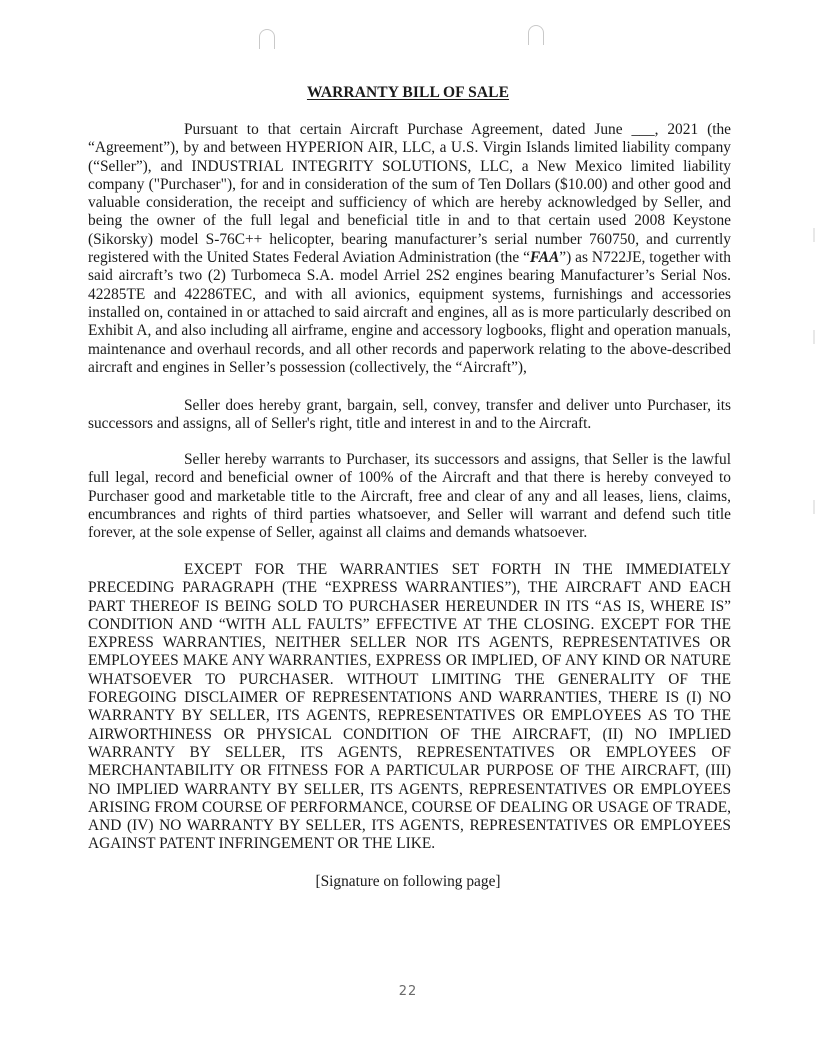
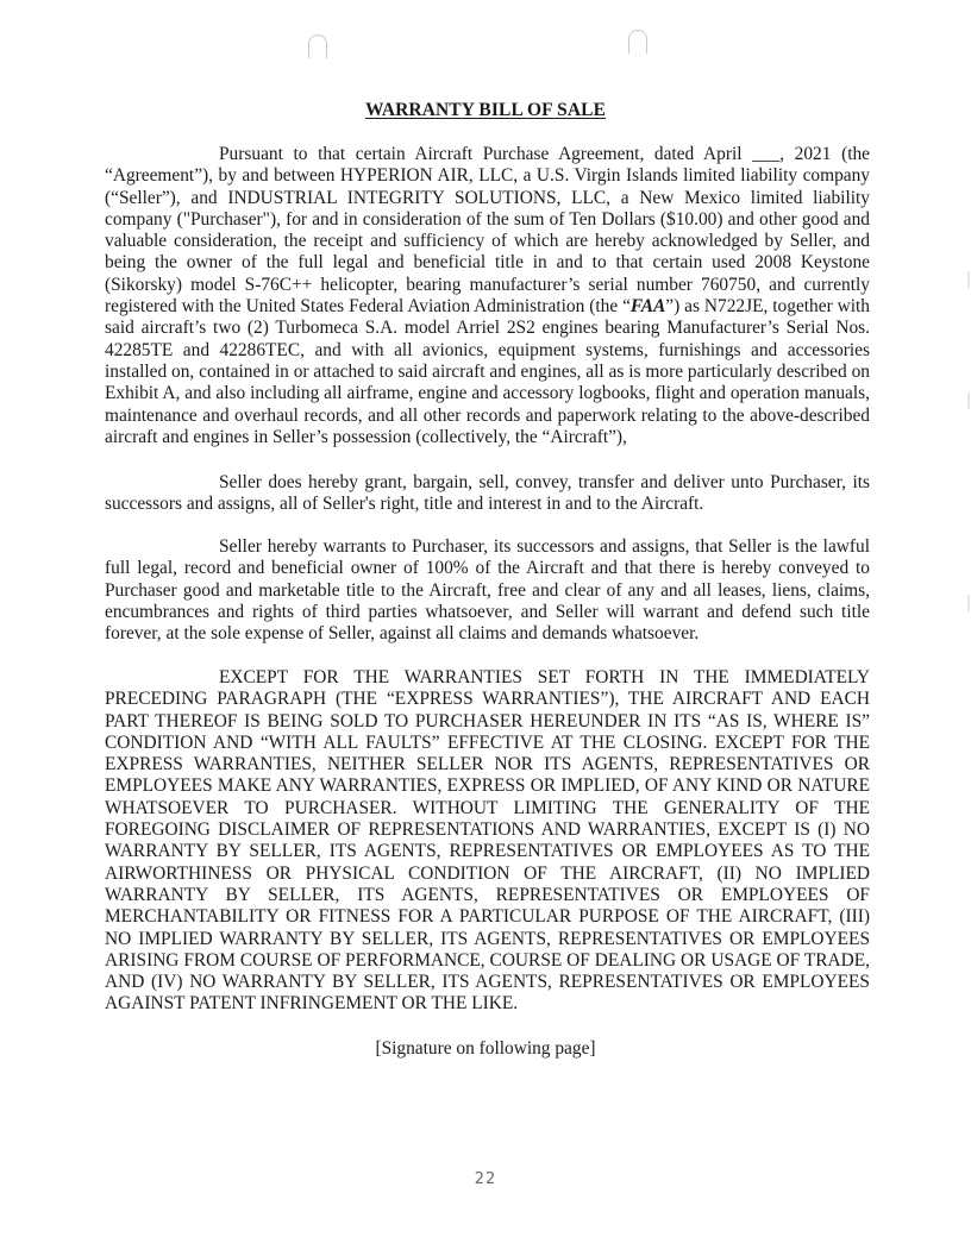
  WARRANTY BILL OF SALE
- Pursuant to that certain Aircraft Purchase Agreement, dated June ___, 2021 (the “Agreement”), by and between HYPERION AIR, LLC, a U.S. Virgin Islands limited liability company (“Seller”), and INDUSTRIAL INTEGRITY SOLUTIONS, LLC, a New Mexico limited liability company ("Purchaser"), for and in consideration of the sum of Ten Dollars ($10.00) and other good and valuable consideration, the receipt and sufficiency of which are hereby acknowledged by Seller, and being the owner of the full legal and beneficial title in and to that certain used 2008 Keystone (Sikorsky) model S-76C++ helicopter, bearing manufacturer’s serial number 760750, and currently registered with the United States Federal Aviation Administration (the “FAA”) as N722JE, together with said aircraft’s two (2) Turbomeca S.A. model Arriel 2S2 engines bearing Manufacturer’s Serial Nos. 42285TE and 42286TEC, and with all avionics, equipment systems, furnishings and accessories installed on, contained in or attached to said aircraft and engines, all as is more particularly described on Exhibit A, and also including all airframe, engine and accessory logbooks, flight and operation manuals, maintenance and overhaul records, and all other records and paperwork relating to the above-described aircraft and engines in Seller’s possession (collectively, the “Aircraft”),
+ Pursuant to that certain Aircraft Purchase Agreement, dated April ___, 2021 (the “Agreement”), by and between HYPERION AIR, LLC, a U.S. Virgin Islands limited liability company (“Seller”), and INDUSTRIAL INTEGRITY SOLUTIONS, LLC, a New Mexico limited liability company ("Purchaser"), for and in consideration of the sum of Ten Dollars ($10.00) and other good and valuable consideration, the receipt and sufficiency of which are hereby acknowledged by Seller, and being the owner of the full legal and beneficial title in and to that certain used 2008 Keystone (Sikorsky) model S-76C++ helicopter, bearing manufacturer’s serial number 760750, and currently registered with the United States Federal Aviation Administration (the “FAA”) as N722JE, together with said aircraft’s two (2) Turbomeca S.A. model Arriel 2S2 engines bearing Manufacturer’s Serial Nos. 42285TE and 42286TEC, and with all avionics, equipment systems, furnishings and accessories installed on, contained in or attached to said aircraft and engines, all as is more particularly described on Exhibit A, and also including all airframe, engine and accessory logbooks, flight and operation manuals, maintenance and overhaul records, and all other records and paperwork relating to the above-described aircraft and engines in Seller’s possession (collectively, the “Aircraft”),
  Seller does hereby grant, bargain, sell, convey, transfer and deliver unto Purchaser, its successors and assigns, all of Seller's right, title and interest in and to the Aircraft.
  Seller hereby warrants to Purchaser, its successors and assigns, that Seller is the lawful full legal, record and beneficial owner of 100% of the Aircraft and that there is hereby conveyed to Purchaser good and marketable title to the Aircraft, free and clear of any and all leases, liens, claims, encumbrances and rights of third parties whatsoever, and Seller will warrant and defend such title forever, at the sole expense of Seller, against all claims and demands whatsoever.
- EXCEPT FOR THE WARRANTIES SET FORTH IN THE IMMEDIATELY PRECEDING PARAGRAPH (THE “EXPRESS WARRANTIES”), THE AIRCRAFT AND EACH PART THEREOF IS BEING SOLD TO PURCHASER HEREUNDER IN ITS “AS IS, WHERE IS” CONDITION AND “WITH ALL FAULTS” EFFECTIVE AT THE CLOSING. EXCEPT FOR THE EXPRESS WARRANTIES, NEITHER SELLER NOR ITS AGENTS, REPRESENTATIVES OR EMPLOYEES MAKE ANY WARRANTIES, EXPRESS OR IMPLIED, OF ANY KIND OR NATURE WHATSOEVER TO PURCHASER. WITHOUT LIMITING THE GENERALITY OF THE FOREGOING DISCLAIMER OF REPRESENTATIONS AND WARRANTIES, THERE IS (I) NO WARRANTY BY SELLER, ITS AGENTS, REPRESENTATIVES OR EMPLOYEES AS TO THE AIRWORTHINESS OR PHYSICAL CONDITION OF THE AIRCRAFT, (II) NO IMPLIED WARRANTY BY SELLER, ITS AGENTS, REPRESENTATIVES OR EMPLOYEES OF MERCHANTABILITY OR FITNESS FOR A PARTICULAR PURPOSE OF THE AIRCRAFT, (III) NO IMPLIED WARRANTY BY SELLER, ITS AGENTS, REPRESENTATIVES OR EMPLOYEES ARISING FROM COURSE OF PERFORMANCE, COURSE OF DEALING OR USAGE OF TRADE, AND (IV) NO WARRANTY BY SELLER, ITS AGENTS, REPRESENTATIVES OR EMPLOYEES AGAINST PATENT INFRINGEMENT OR THE LIKE.
+ EXCEPT FOR THE WARRANTIES SET FORTH IN THE IMMEDIATELY PRECEDING PARAGRAPH (THE “EXPRESS WARRANTIES”), THE AIRCRAFT AND EACH PART THEREOF IS BEING SOLD TO PURCHASER HEREUNDER IN ITS “AS IS, WHERE IS” CONDITION AND “WITH ALL FAULTS” EFFECTIVE AT THE CLOSING. EXCEPT FOR THE EXPRESS WARRANTIES, NEITHER SELLER NOR ITS AGENTS, REPRESENTATIVES OR EMPLOYEES MAKE ANY WARRANTIES, EXPRESS OR IMPLIED, OF ANY KIND OR NATURE WHATSOEVER TO PURCHASER. WITHOUT LIMITING THE GENERALITY OF THE FOREGOING DISCLAIMER OF REPRESENTATIONS AND WARRANTIES, EXCEPT IS (I) NO WARRANTY BY SELLER, ITS AGENTS, REPRESENTATIVES OR EMPLOYEES AS TO THE AIRWORTHINESS OR PHYSICAL CONDITION OF THE AIRCRAFT, (II) NO IMPLIED WARRANTY BY SELLER, ITS AGENTS, REPRESENTATIVES OR EMPLOYEES OF MERCHANTABILITY OR FITNESS FOR A PARTICULAR PURPOSE OF THE AIRCRAFT, (III) NO IMPLIED WARRANTY BY SELLER, ITS AGENTS, REPRESENTATIVES OR EMPLOYEES ARISING FROM COURSE OF PERFORMANCE, COURSE OF DEALING OR USAGE OF TRADE, AND (IV) NO WARRANTY BY SELLER, ITS AGENTS, REPRESENTATIVES OR EMPLOYEES AGAINST PATENT INFRINGEMENT OR THE LIKE.
  [Signature on following page]
  22
